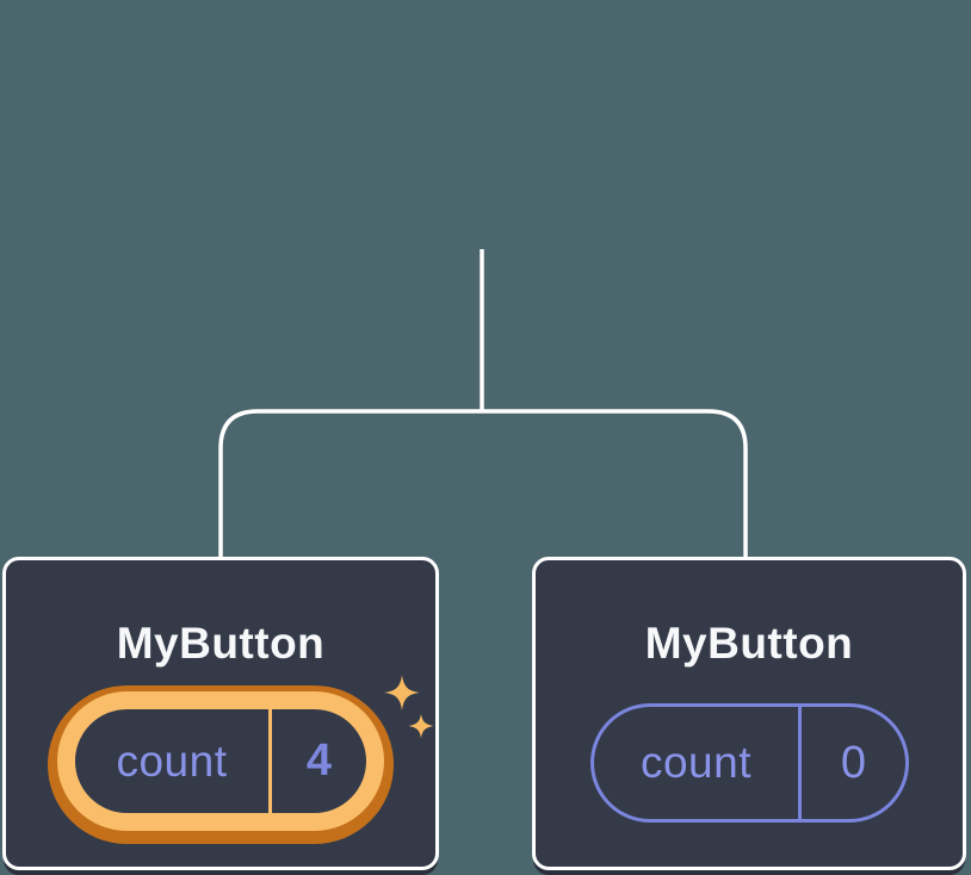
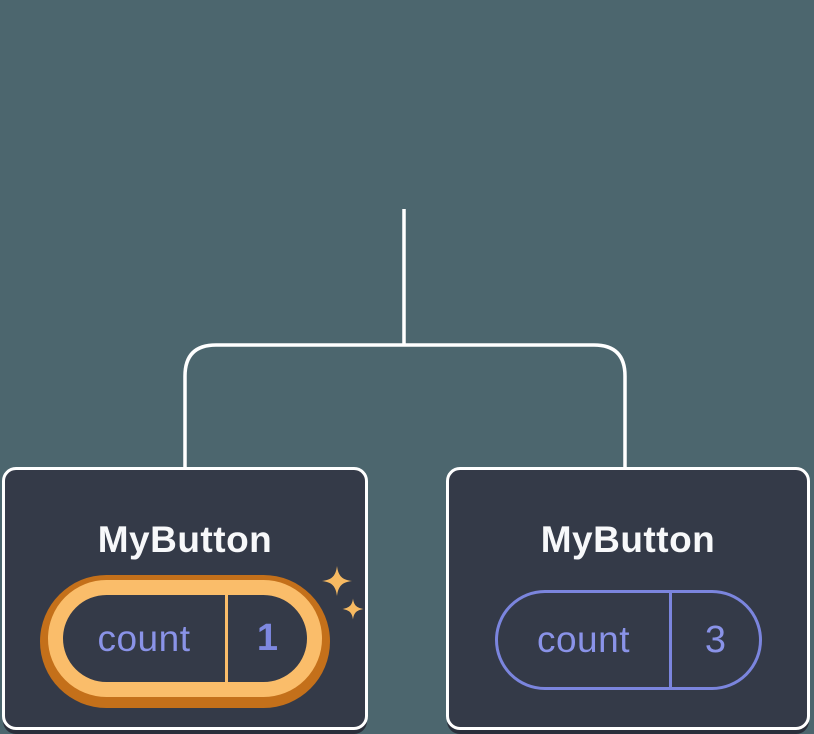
  MyButton
  count
- 4
+ 1
  MyButton
  count
- 0
+ 3
